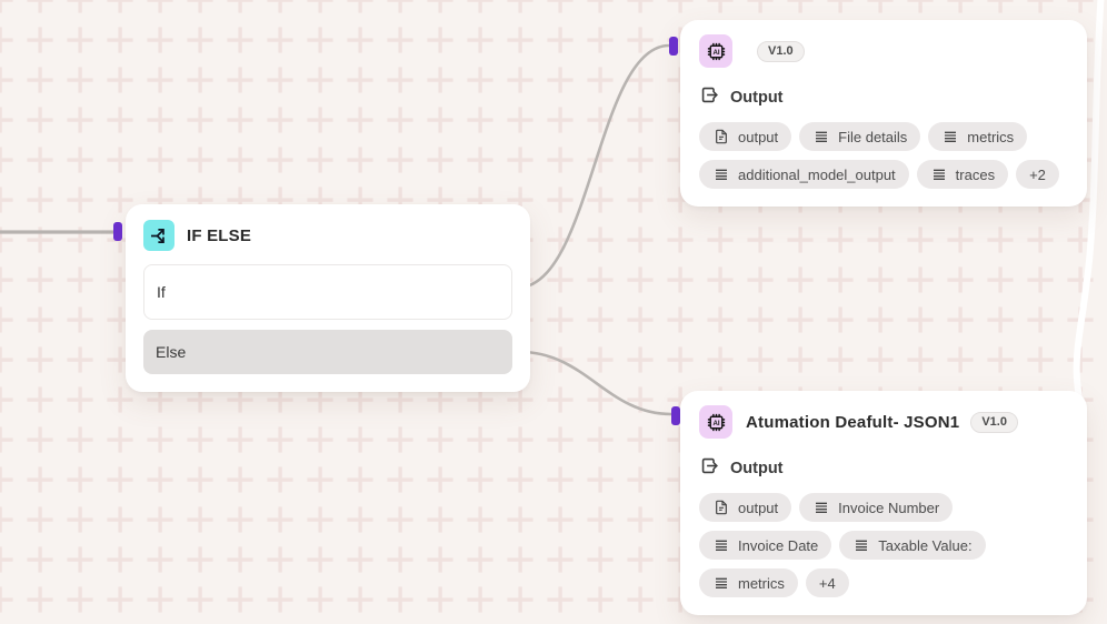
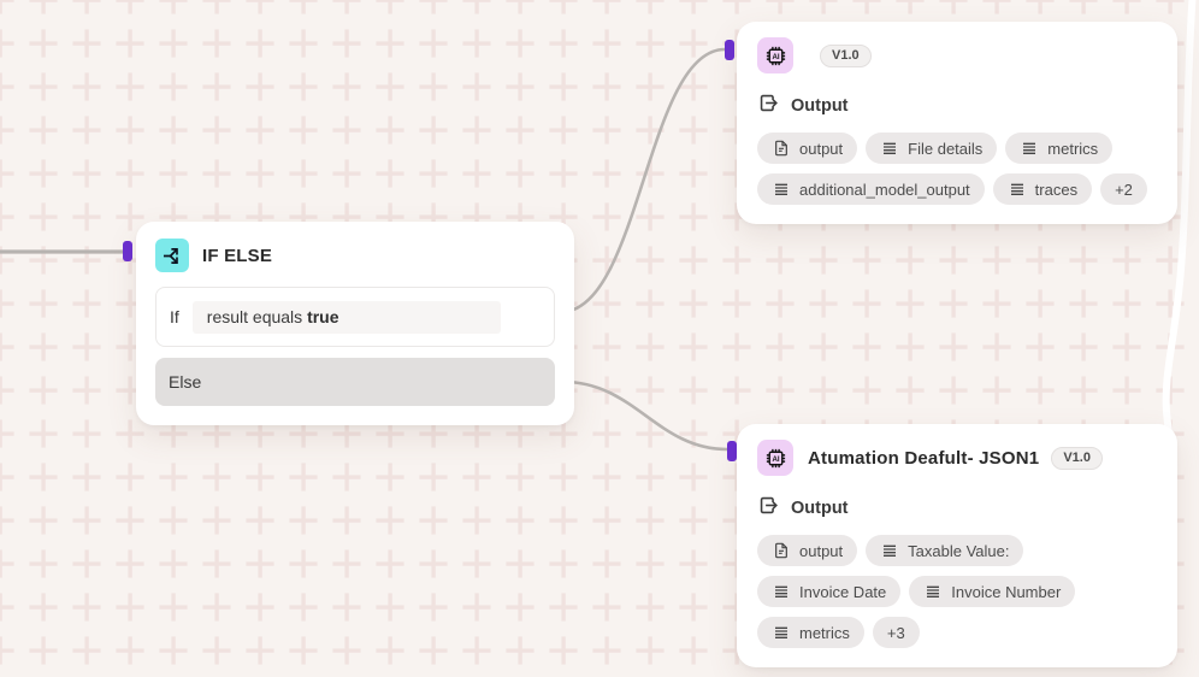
  IF ELSE
  If
+ result equals true
  Else
  V1.0
  Output
  output
  File details
  metrics
  additional_model_output
  traces
  +2
  Atumation Deafult- JSON1
  V1.0
  Output
  output
- Invoice Number
+ Taxable Value:
  Invoice Date
- Taxable Value:
+ Invoice Number
  metrics
- +4
+ +3
